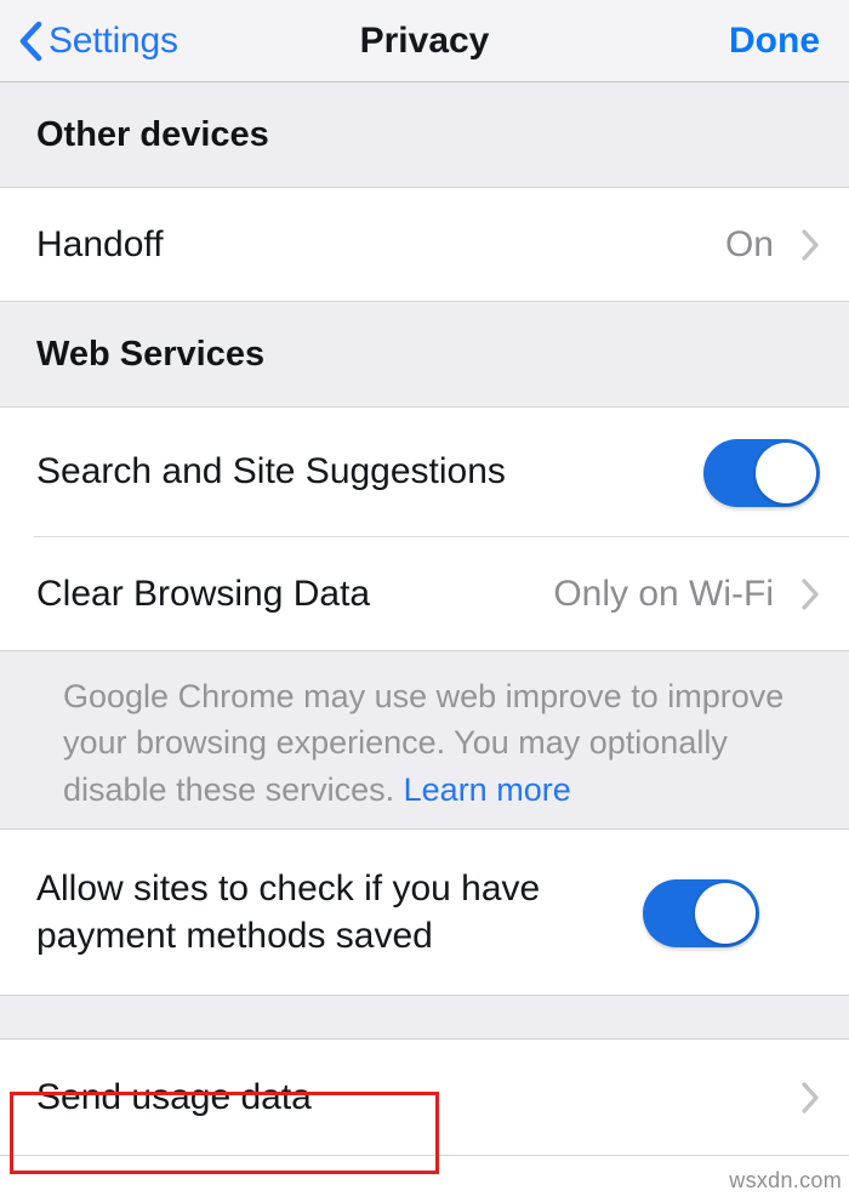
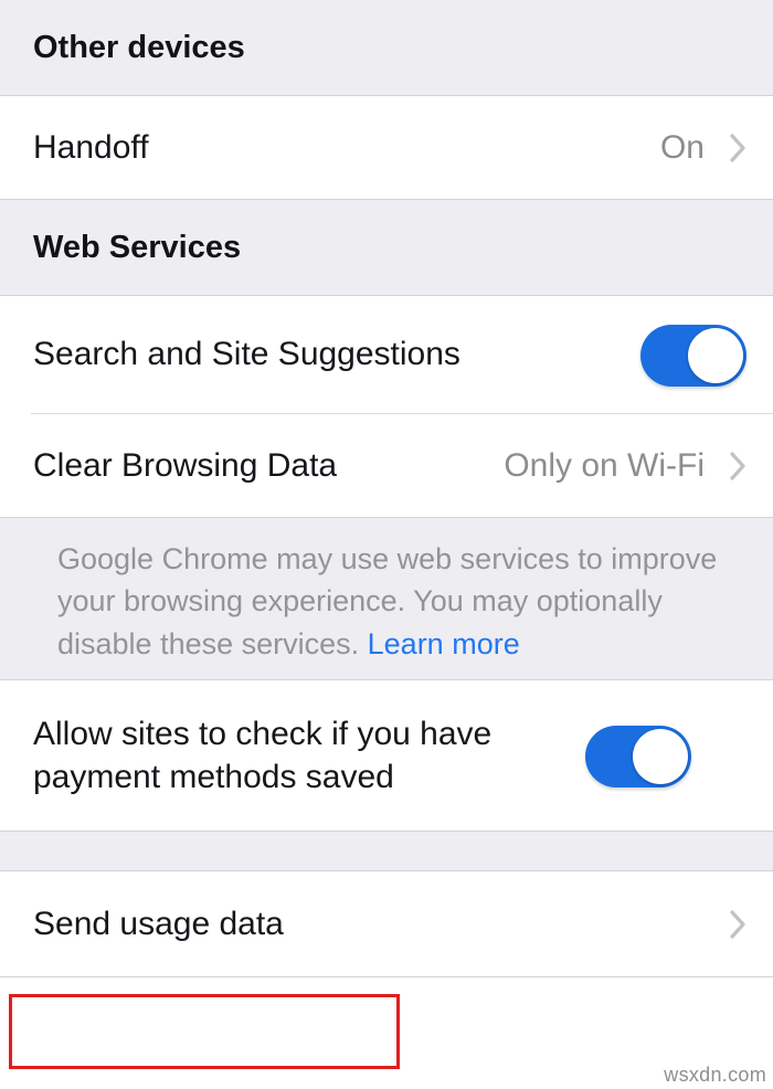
- Settings
- Privacy
- Done
  Other devices
  Handoff
  On
  Web Services
  Search and Site Suggestions
  Clear Browsing Data
  Only on Wi-Fi
- Google Chrome may use web improve to improve your browsing experience. You may optionally disable these services. Learn more
+ Google Chrome may use web services to improve your browsing experience. You may optionally disable these services. Learn more
  Allow sites to check if you have payment methods saved
  Send usage data
  wsxdn.com
